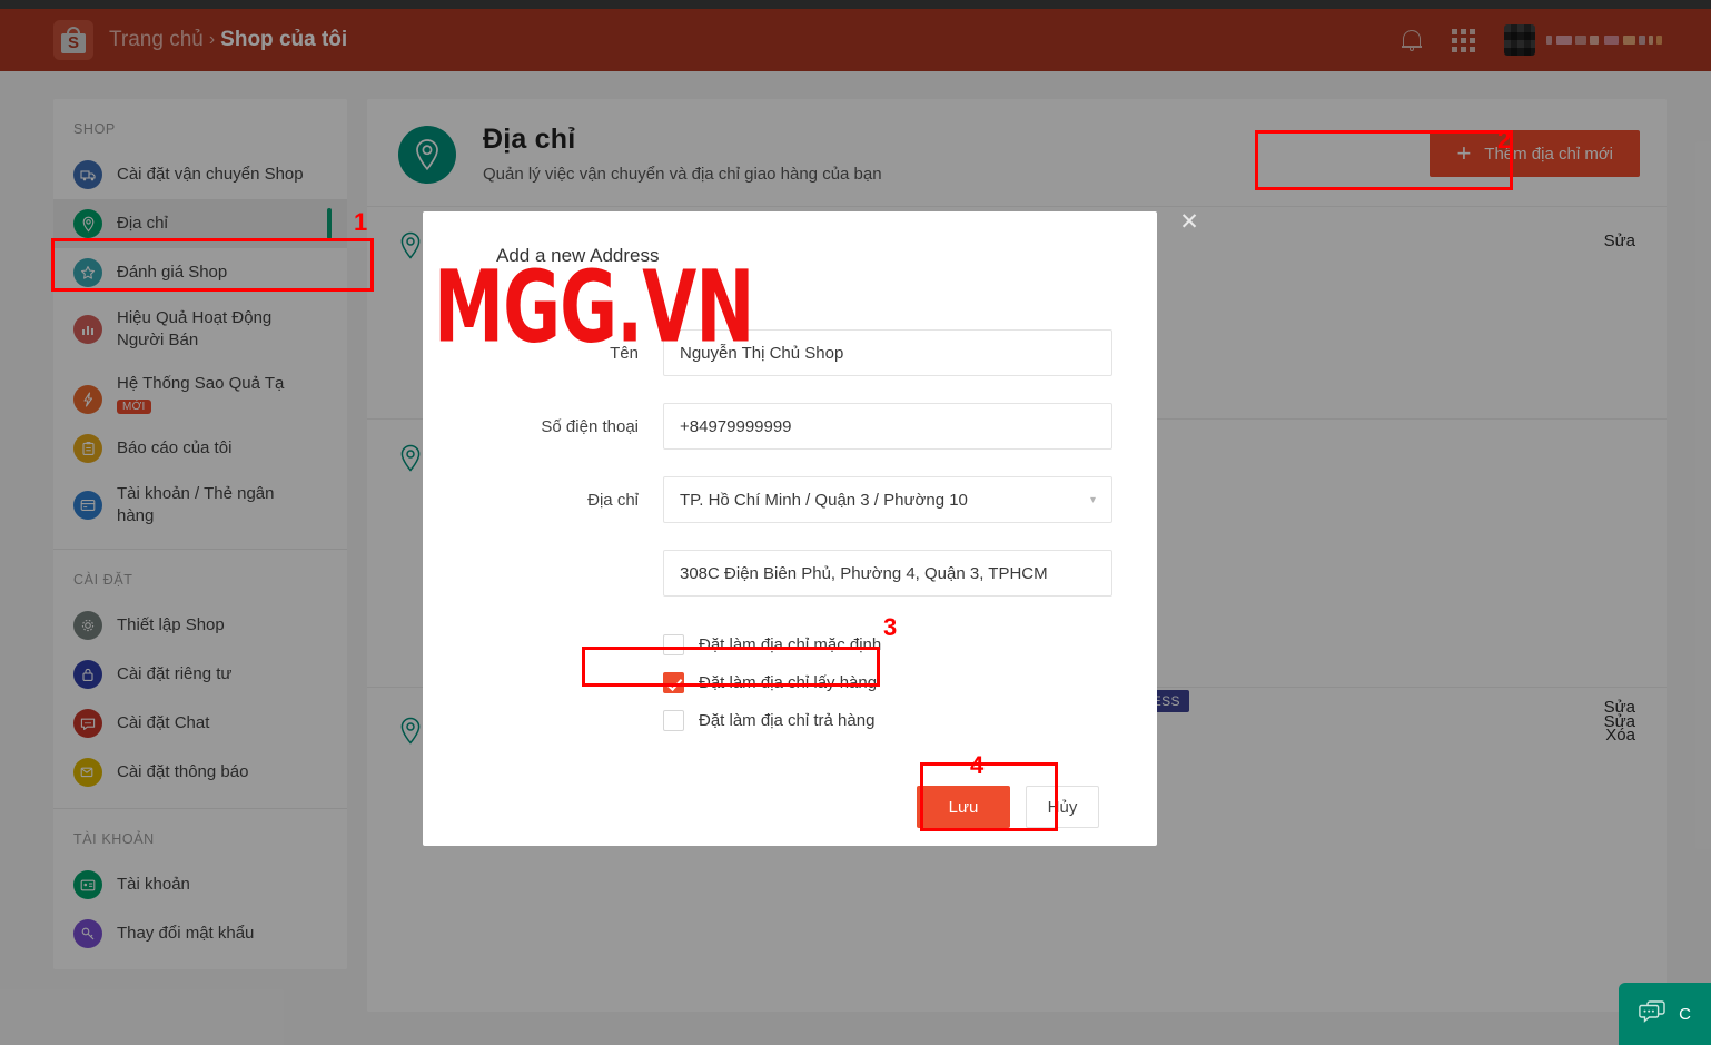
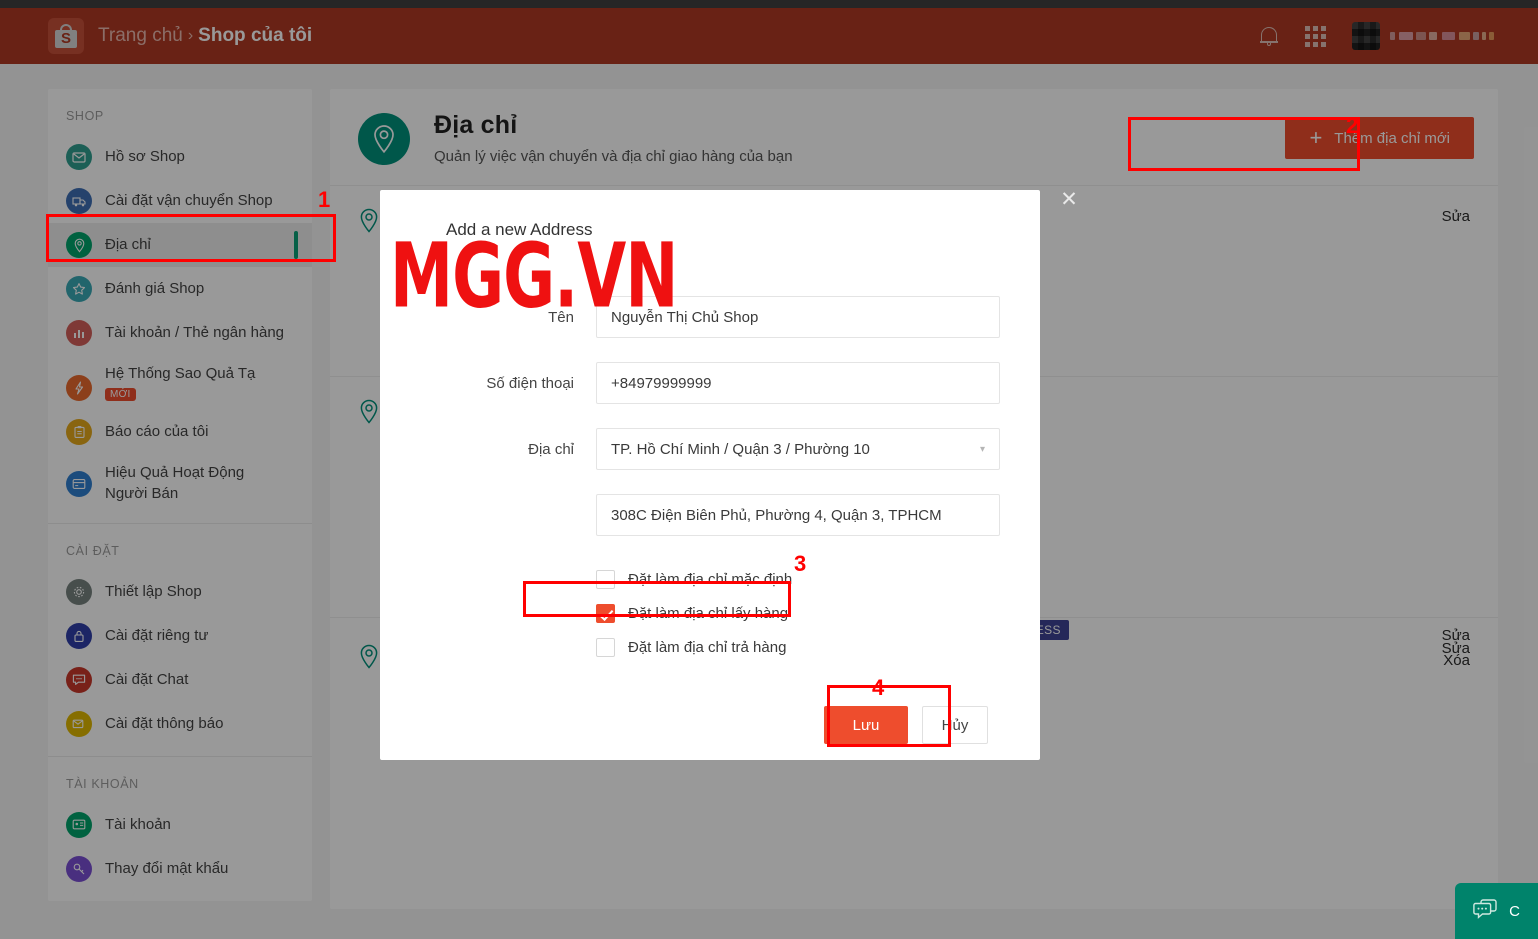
  S
  Trang chủ
  ›
  Shop của tôi
  SHOP
+ Hồ sơ Shop
  Cài đặt vận chuyển Shop
  Địa chỉ
  Đánh giá Shop
- Hiệu Quả Hoạt Động Người Bán
+ Tài khoản / Thẻ ngân hàng
  Hệ Thống Sao Quả Tạ
  MỚI
  Báo cáo của tôi
- Tài khoản / Thẻ ngân hàng
+ Hiệu Quả Hoạt Động Người Bán
  CÀI ĐẶT
  Thiết lập Shop
  Cài đặt riêng tư
  Cài đặt Chat
  Cài đặt thông báo
  TÀI KHOẢN
  Tài khoản
  Thay đổi mật khẩu
  Địa chỉ
  Quản lý việc vận chuyển và địa chỉ giao hàng của bạn
  +
  Thêm địa chỉ mới
  Sửa
  Sửa
  Xóa
  Sửa
  ✕
  Add a new Address
  Tên
  Nguyễn Thị Chủ Shop
  Số điện thoại
  +84979999999
  Địa chỉ
  TP. Hồ Chí Minh / Quận 3 / Phường 10
  ▾
  308C Điện Biên Phủ, Phường 4, Quận 3, TPHCM
  Đặt làm địa chỉ mặc định
  Đặt làm địa chỉ lấy hàng
  Đặt làm địa chỉ trả hàng
  Lưu
  Hủy
  MGG.VN
  1
  2
  3
  4
  C
